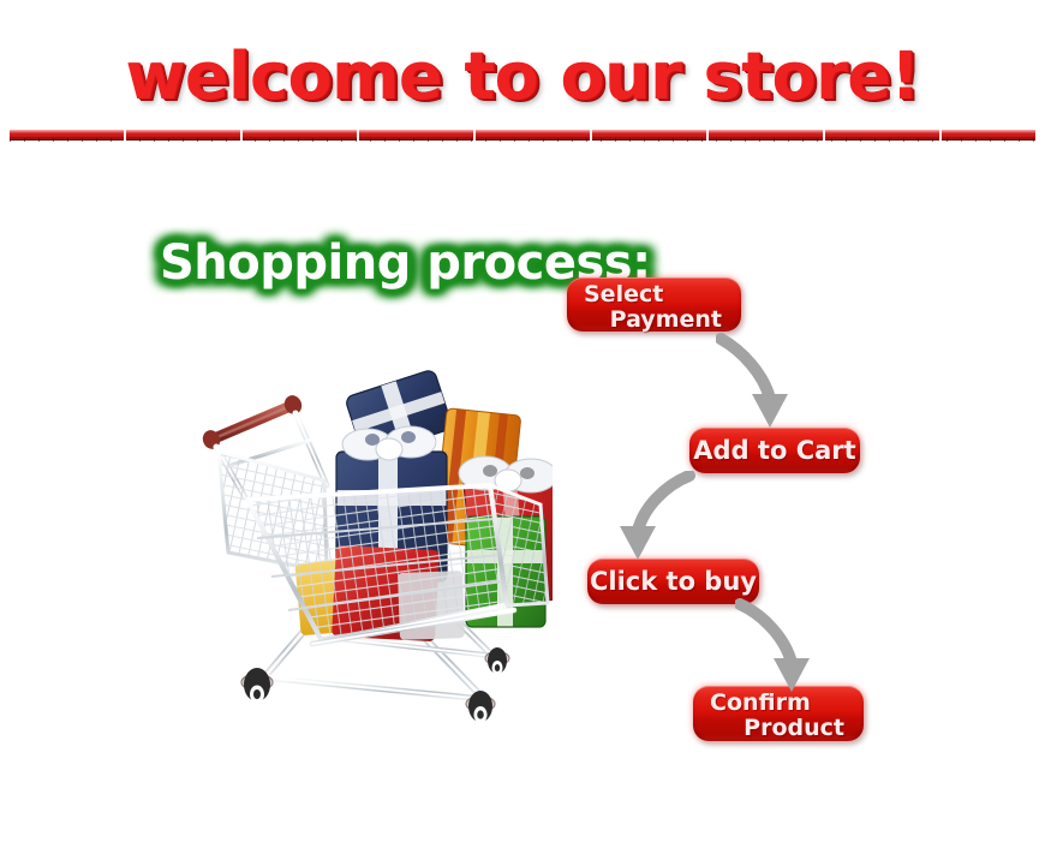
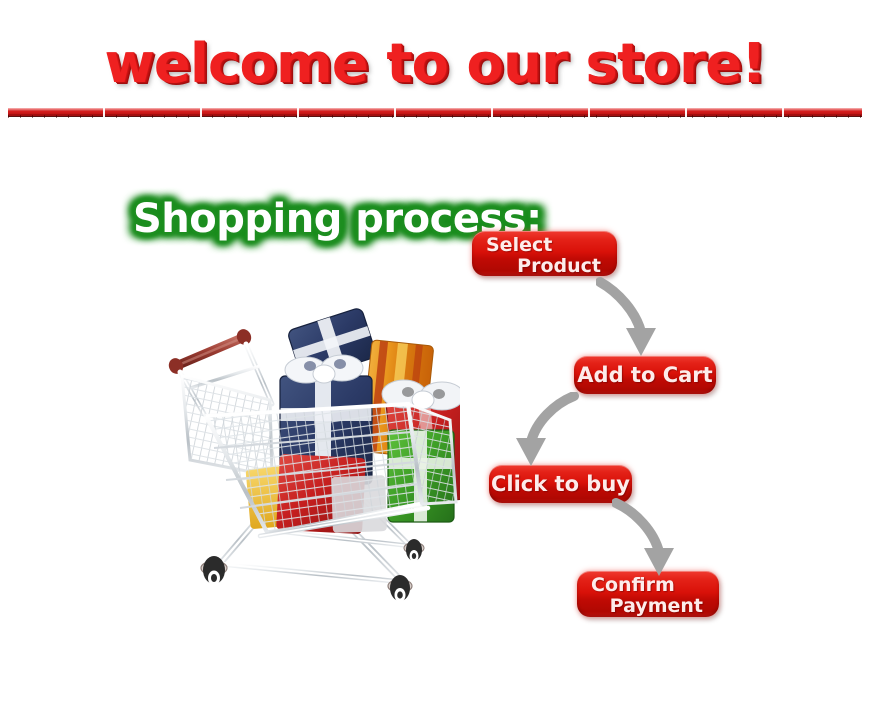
  welcome to our store!
  Shopping process:
  Select
- Payment
+ Product
  Add to Cart
  Click to buy
  Confirm
- Product
+ Payment
